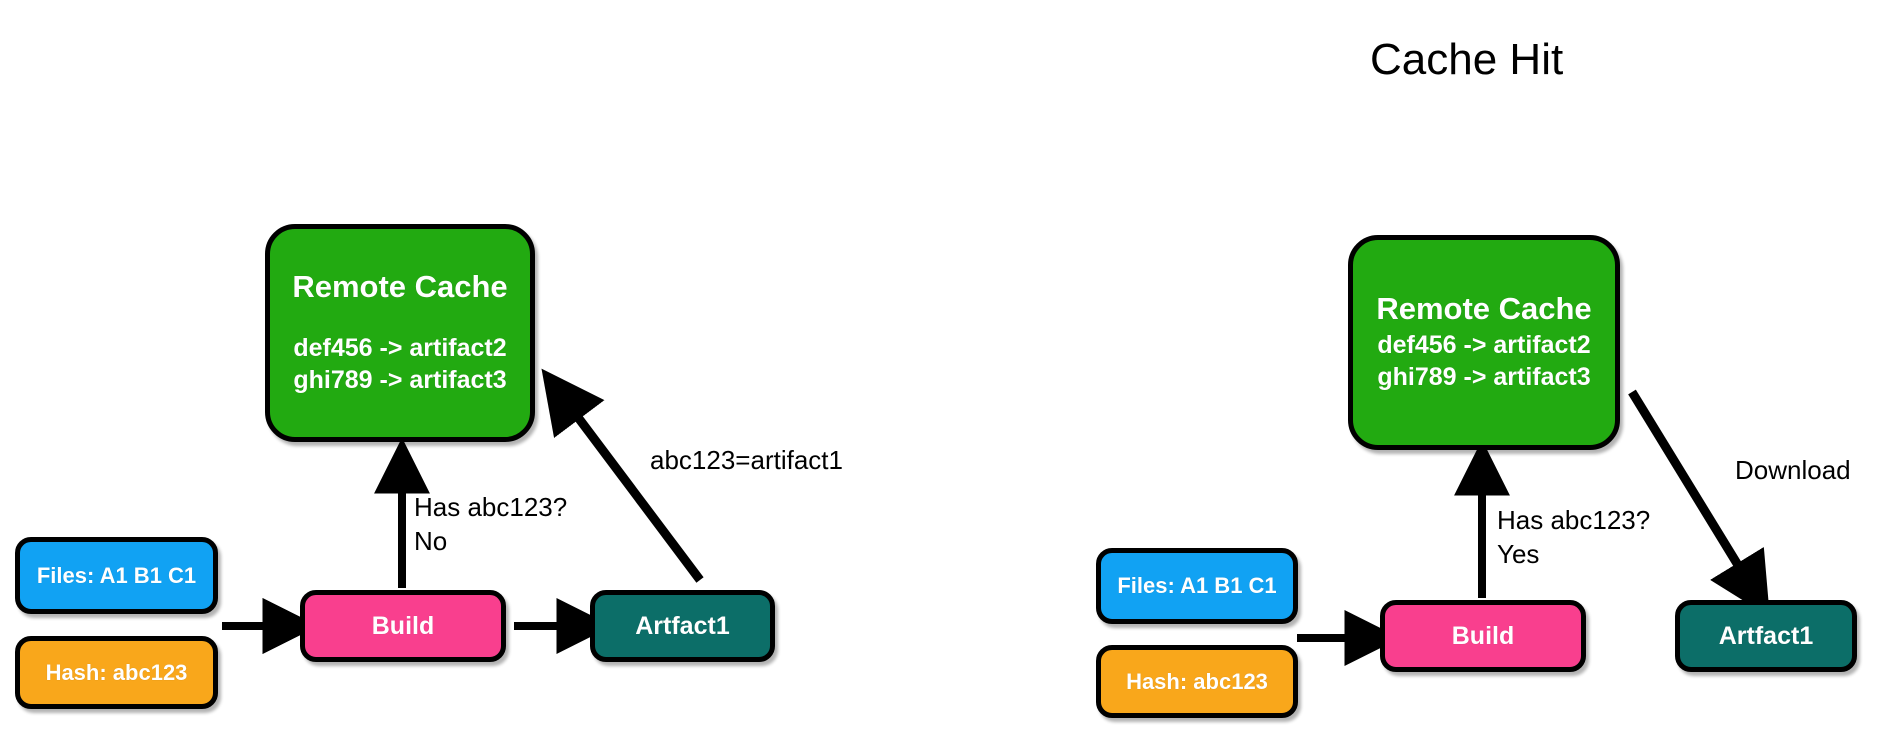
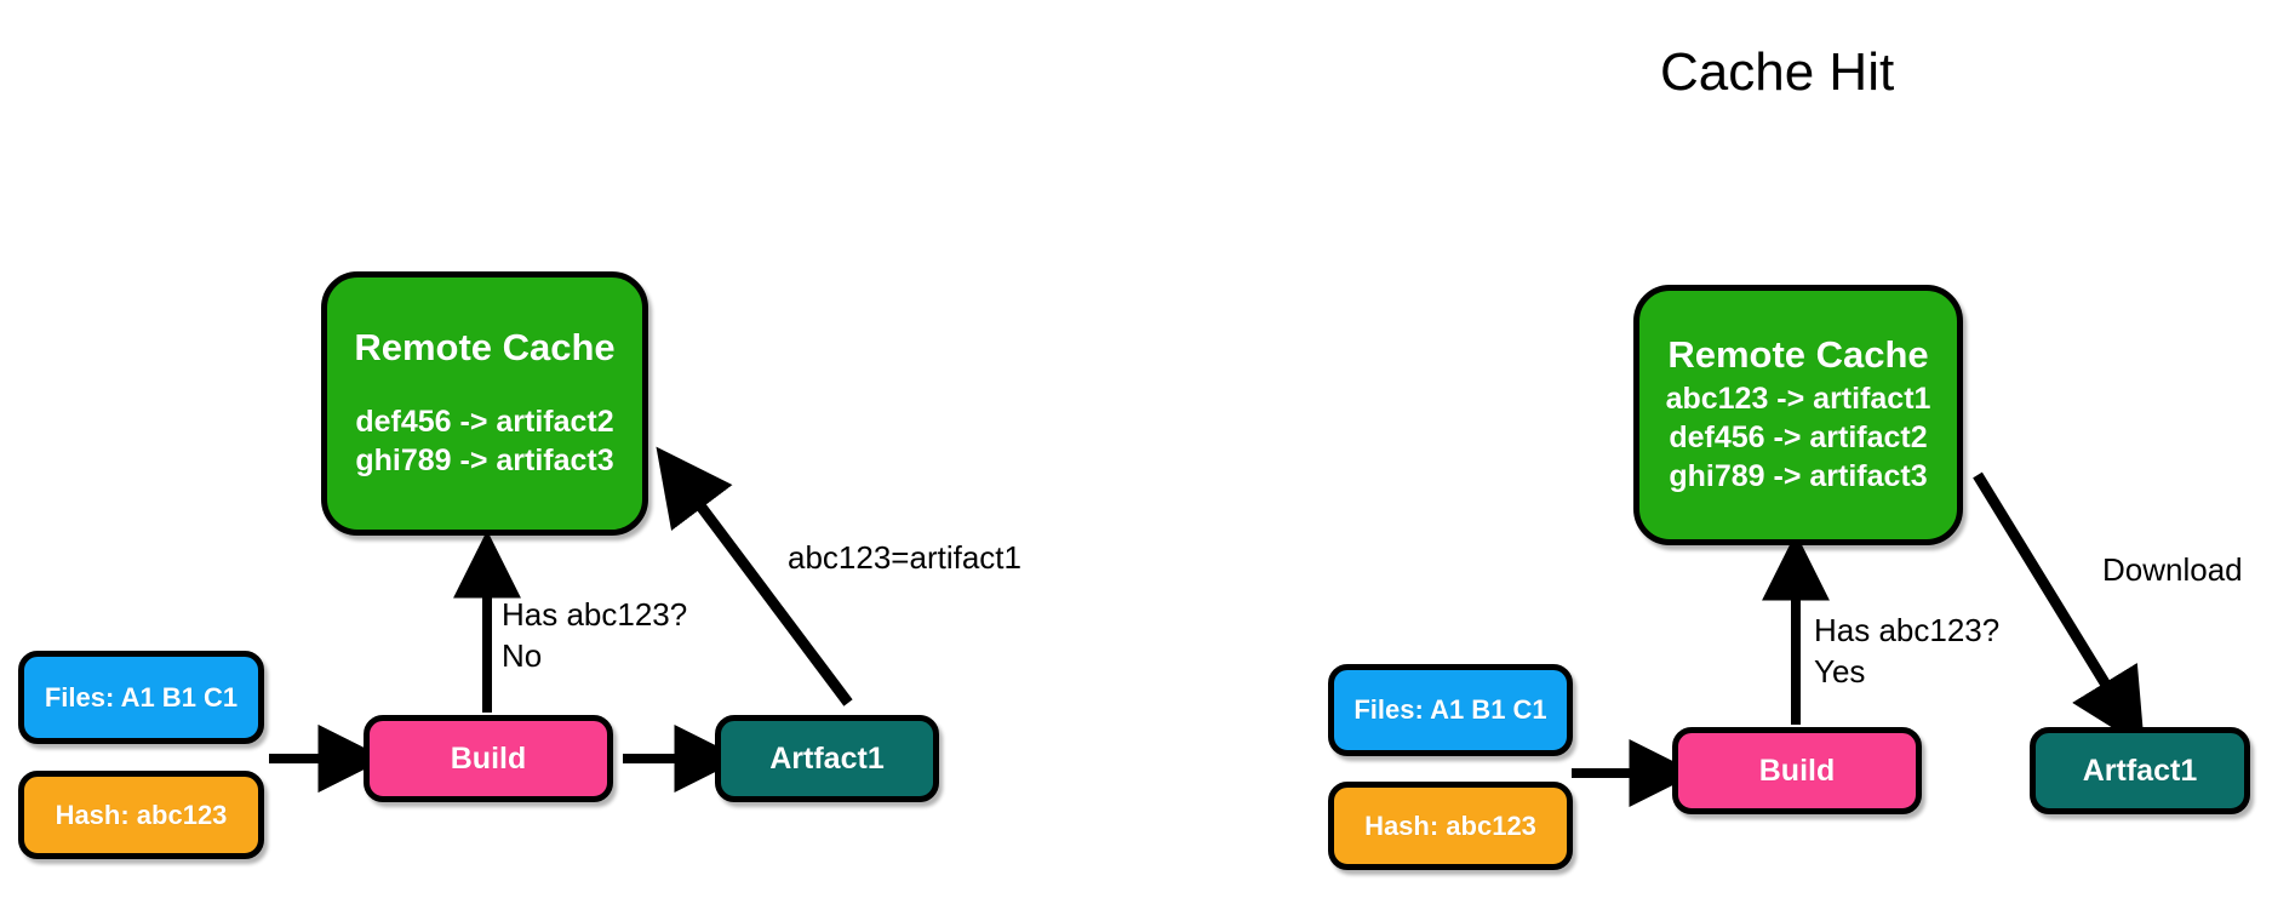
  Remote Cache
  def456 -> artifact2
  ghi789 -> artifact3
  Has abc123?
  No
  abc123=artifact1
  Files: A1 B1 C1
  Hash: abc123
  Build
  Artfact1
  Cache Hit
  Remote Cache
+ abc123 -> artifact1
  def456 -> artifact2
  ghi789 -> artifact3
  Has abc123?
  Yes
  Download
  Files: A1 B1 C1
  Hash: abc123
  Build
  Artfact1
